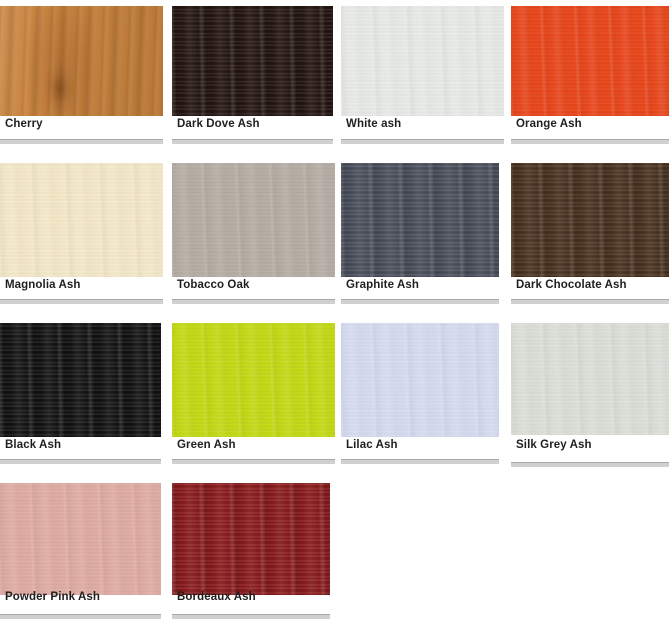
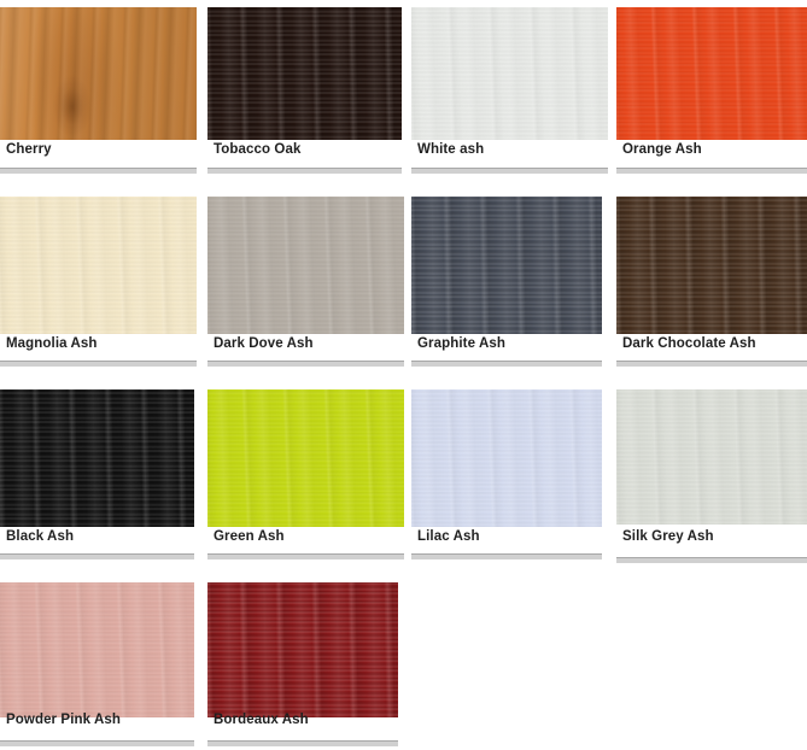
  Cherry
- Dark Dove Ash
+ Tobacco Oak
  White ash
  Orange Ash
  Magnolia Ash
- Tobacco Oak
+ Dark Dove Ash
  Graphite Ash
  Dark Chocolate Ash
  Black Ash
  Green Ash
  Lilac Ash
  Silk Grey Ash
  Powder Pink Ash
  Bordeaux Ash
